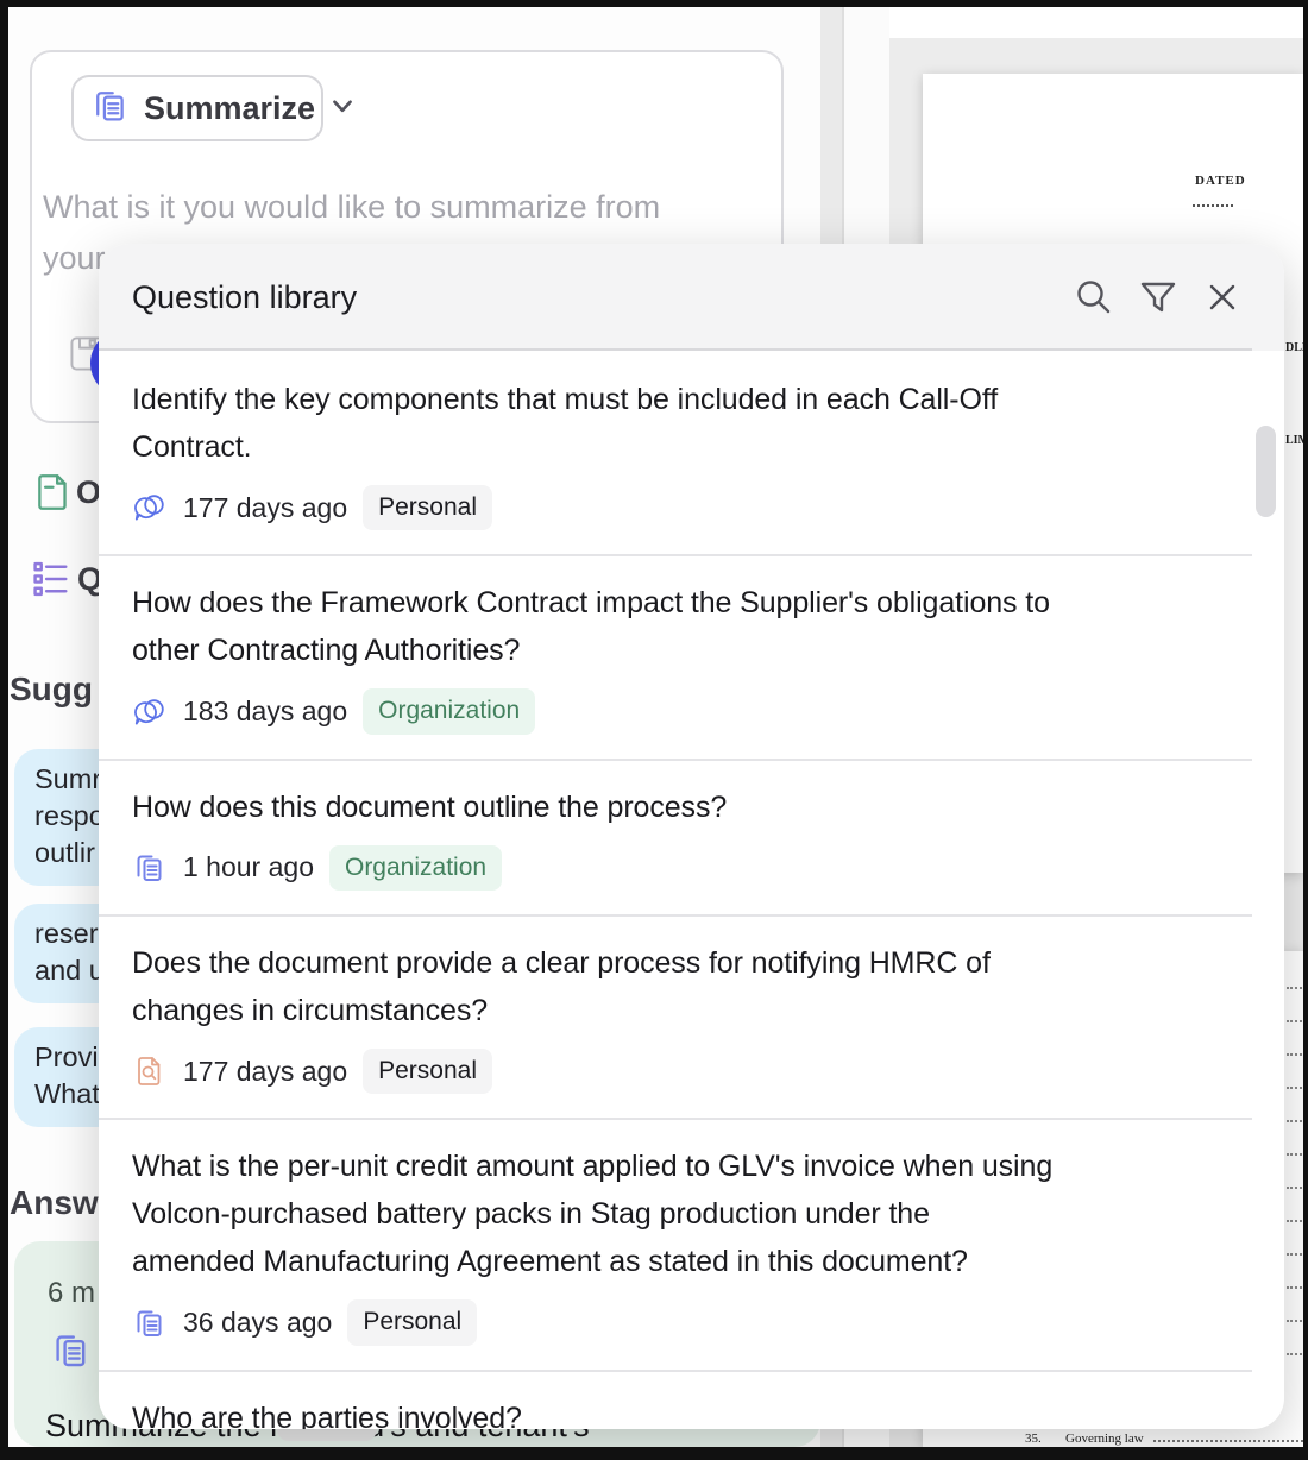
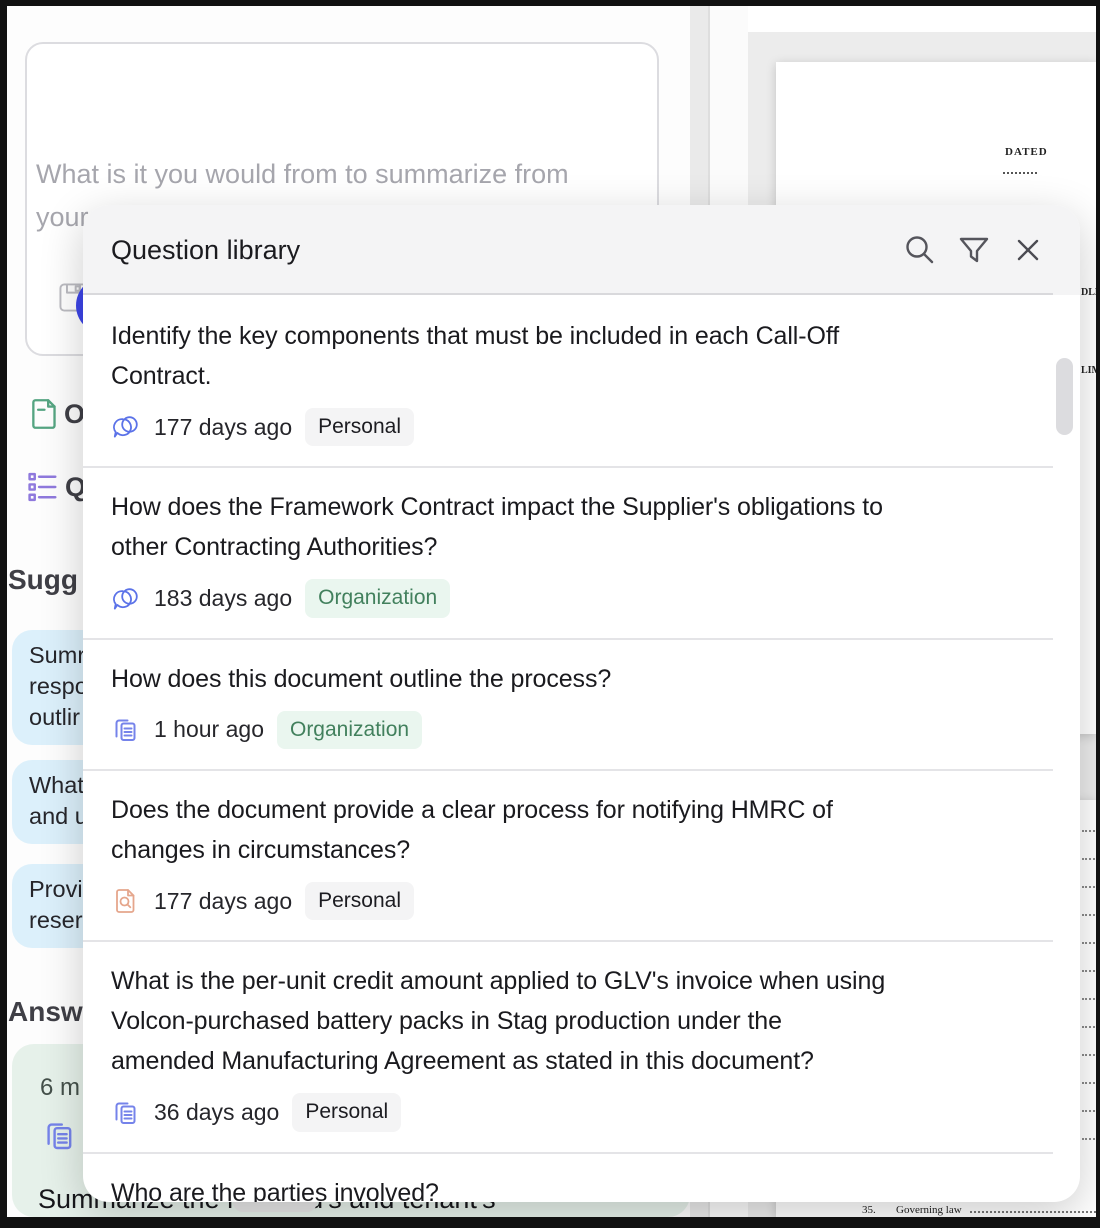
- Summarize
- What is it you would like to summarize from
+ What is it you would from to summarize from
  you
  O
  Q
  Sugg
  Sumr
  respo
  outlir
- reser
+ What
  and u
  Provi
- What
+ reser
  Answ
  6 m
  DATED
  35.
  Governing law
  Question library
  Identify the key components that must be included in each Call-Off
  Contract.
  177 days ago
  Personal
  How does the Framework Contract impact the Supplier's obligations to
  other Contracting Authorities?
  183 days ago
  Organization
  How does this document outline the process?
  1 hour ago
  Organization
  Does the document provide a clear process for notifying HMRC of
  changes in circumstances?
  177 days ago
  Personal
  What is the per-unit credit amount applied to GLV's invoice when using
  Volcon-purchased battery packs in Stag production under the
  amended Manufacturing Agreement as stated in this document?
  36 days ago
  Personal
  Who are the parties involved?
